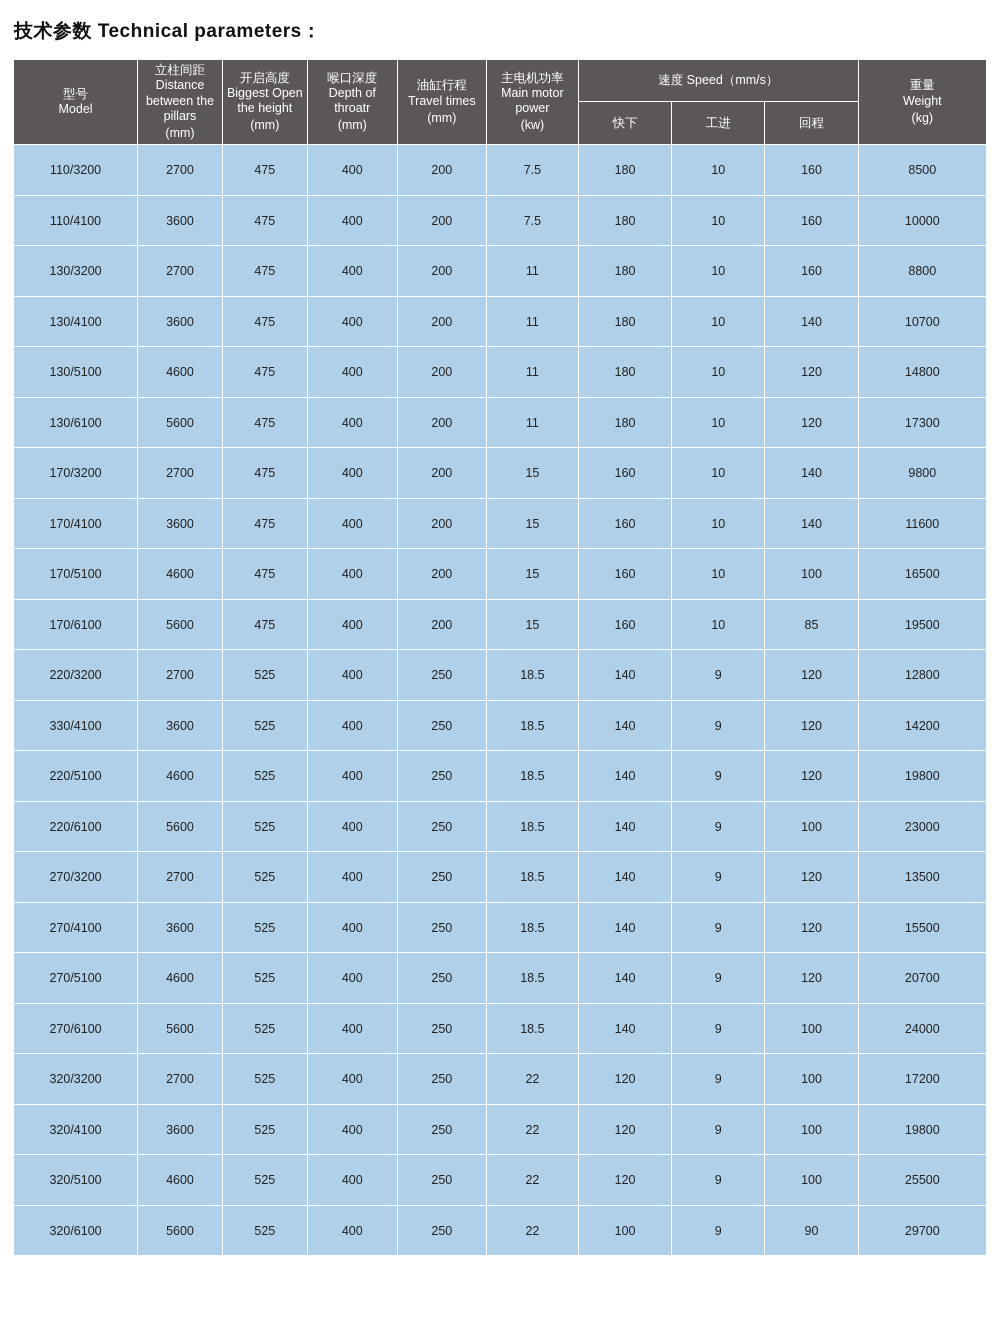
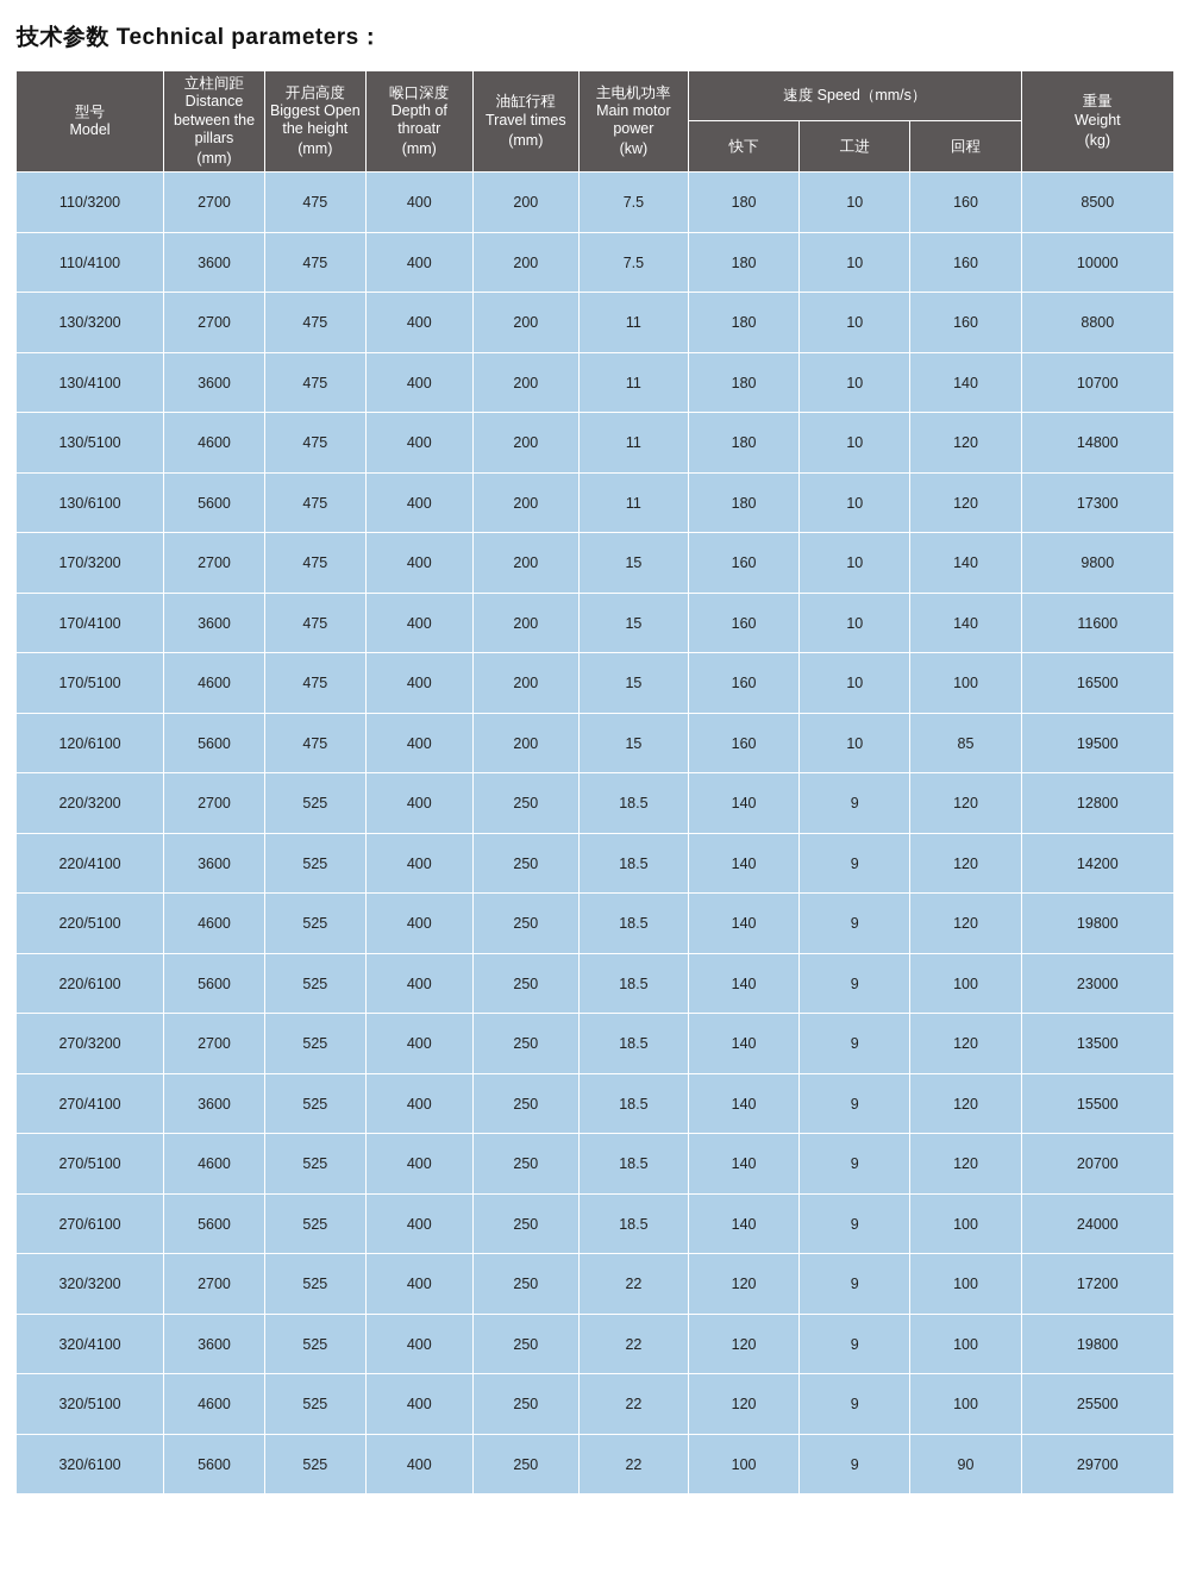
  技术参数 Technical parameters：
  型号 Model	立柱间距 Distance between the pillars (mm)	开启高度 Biggest Open the height (mm)	喉口深度 Depth of throatr (mm)	油缸行程 Travel times (mm)	主电机功率 Main motor power (kw)	速度 Speed（mm/s）	重量 Weight (kg)
  快下	工进	回程
  110/3200	2700	475	400	200	7.5	180	10	160	8500
  110/4100	3600	475	400	200	7.5	180	10	160	10000
  130/3200	2700	475	400	200	11	180	10	160	8800
  130/4100	3600	475	400	200	11	180	10	140	10700
  130/5100	4600	475	400	200	11	180	10	120	14800
  130/6100	5600	475	400	200	11	180	10	120	17300
  170/3200	2700	475	400	200	15	160	10	140	9800
  170/4100	3600	475	400	200	15	160	10	140	11600
  170/5100	4600	475	400	200	15	160	10	100	16500
- 170/6100	5600	475	400	200	15	160	10	85	19500
+ 120/6100	5600	475	400	200	15	160	10	85	19500
  220/3200	2700	525	400	250	18.5	140	9	120	12800
- 330/4100	3600	525	400	250	18.5	140	9	120	14200
+ 220/4100	3600	525	400	250	18.5	140	9	120	14200
  220/5100	4600	525	400	250	18.5	140	9	120	19800
  220/6100	5600	525	400	250	18.5	140	9	100	23000
  270/3200	2700	525	400	250	18.5	140	9	120	13500
  270/4100	3600	525	400	250	18.5	140	9	120	15500
  270/5100	4600	525	400	250	18.5	140	9	120	20700
  270/6100	5600	525	400	250	18.5	140	9	100	24000
  320/3200	2700	525	400	250	22	120	9	100	17200
  320/4100	3600	525	400	250	22	120	9	100	19800
  320/5100	4600	525	400	250	22	120	9	100	25500
  320/6100	5600	525	400	250	22	100	9	90	29700
